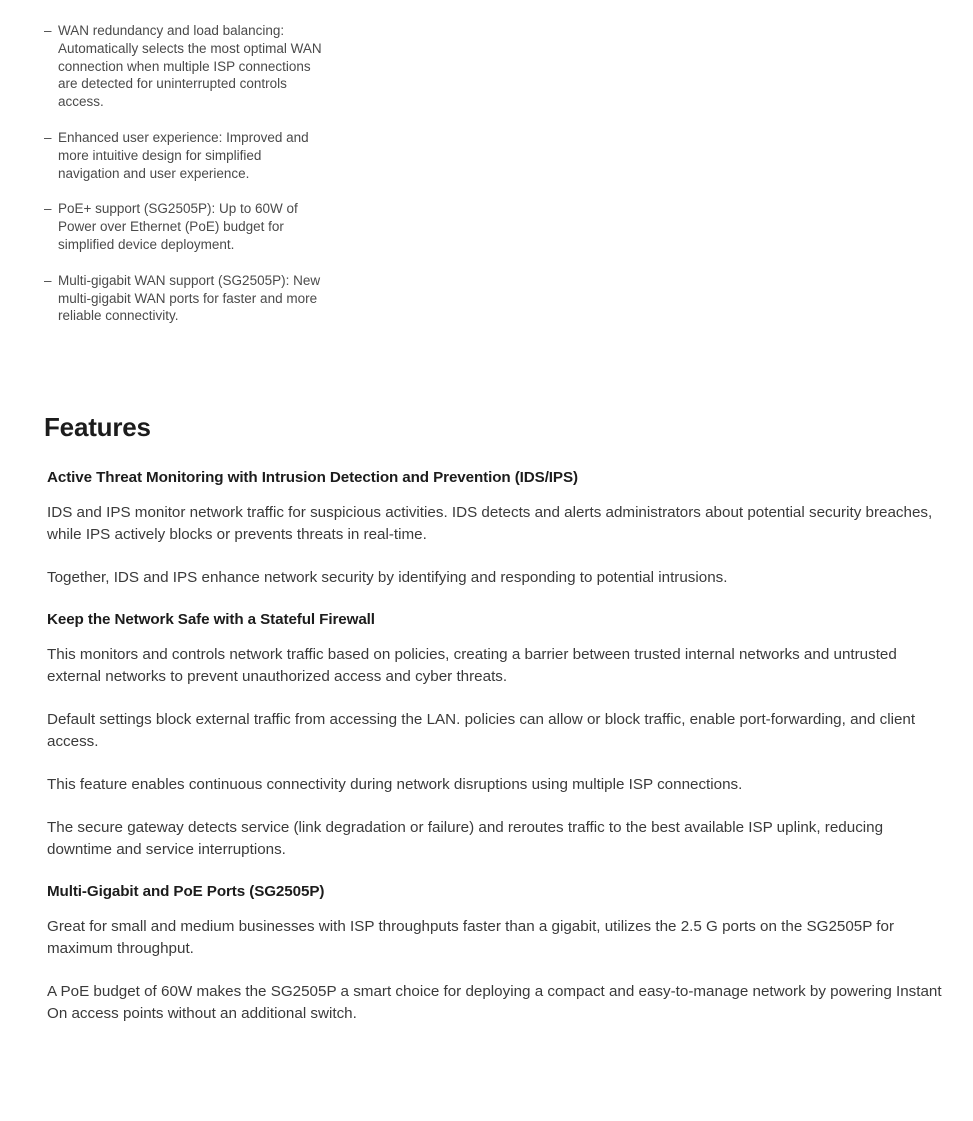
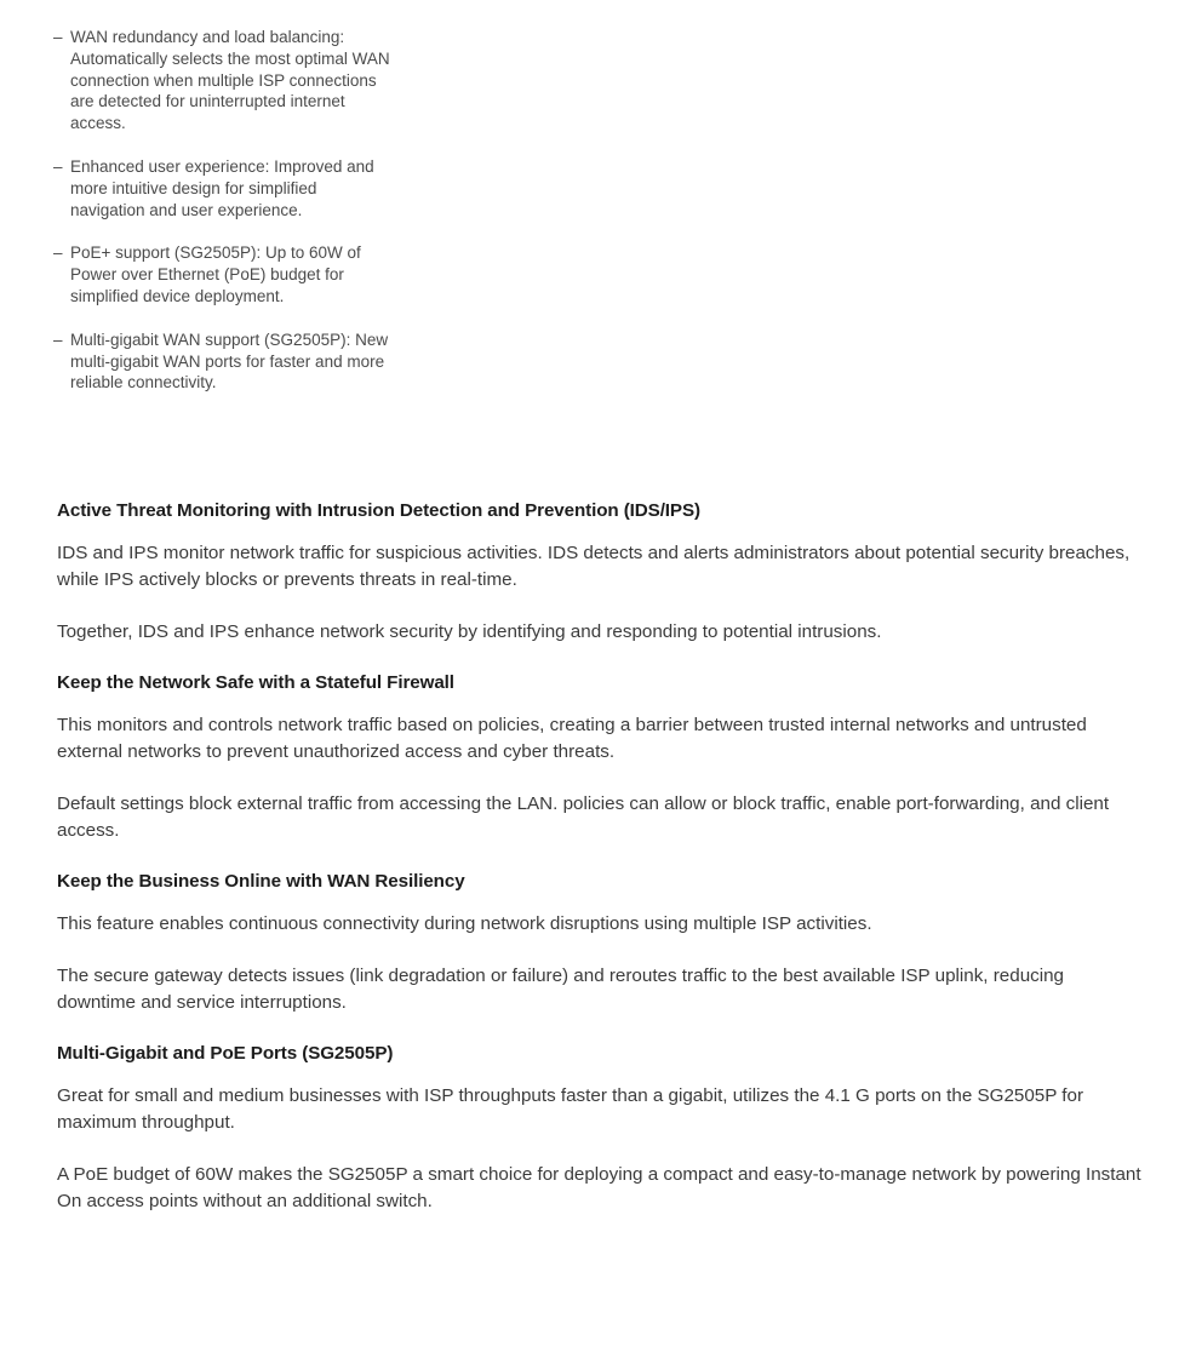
  –
- WAN redundancy and load balancing: Automatically selects the most optimal WAN connection when multiple ISP connections are detected for uninterrupted controls access.
+ WAN redundancy and load balancing: Automatically selects the most optimal WAN connection when multiple ISP connections are detected for uninterrupted internet access.
  –
  Enhanced user experience: Improved and more intuitive design for simplified navigation and user experience.
  –
  PoE+ support (SG2505P): Up to 60W of Power over Ethernet (PoE) budget for simplified device deployment.
  –
  Multi-gigabit WAN support (SG2505P): New multi-gigabit WAN ports for faster and more reliable connectivity.
- Features
  Active Threat Monitoring with Intrusion Detection and Prevention (IDS/IPS)
  IDS and IPS monitor network traffic for suspicious activities. IDS detects and alerts administrators about potential security breaches, while IPS actively blocks or prevents threats in real-time.
  Together, IDS and IPS enhance network security by identifying and responding to potential intrusions.
  Keep the Network Safe with a Stateful Firewall
  This monitors and controls network traffic based on policies, creating a barrier between trusted internal networks and untrusted external networks to prevent unauthorized access and cyber threats.
  Default settings block external traffic from accessing the LAN. policies can allow or block traffic, enable port-forwarding, and client access.
+ Keep the Business Online with WAN Resiliency
- This feature enables continuous connectivity during network disruptions using multiple ISP connections.
+ This feature enables continuous connectivity during network disruptions using multiple ISP activities.
- The secure gateway detects service (link degradation or failure) and reroutes traffic to the best available ISP uplink, reducing downtime and service interruptions.
+ The secure gateway detects issues (link degradation or failure) and reroutes traffic to the best available ISP uplink, reducing downtime and service interruptions.
  Multi-Gigabit and PoE Ports (SG2505P)
- Great for small and medium businesses with ISP throughputs faster than a gigabit, utilizes the 2.5 G ports on the SG2505P for maximum throughput.
+ Great for small and medium businesses with ISP throughputs faster than a gigabit, utilizes the 4.1 G ports on the SG2505P for maximum throughput.
  A PoE budget of 60W makes the SG2505P a smart choice for deploying a compact and easy-to-manage network by powering Instant On access points without an additional switch.
